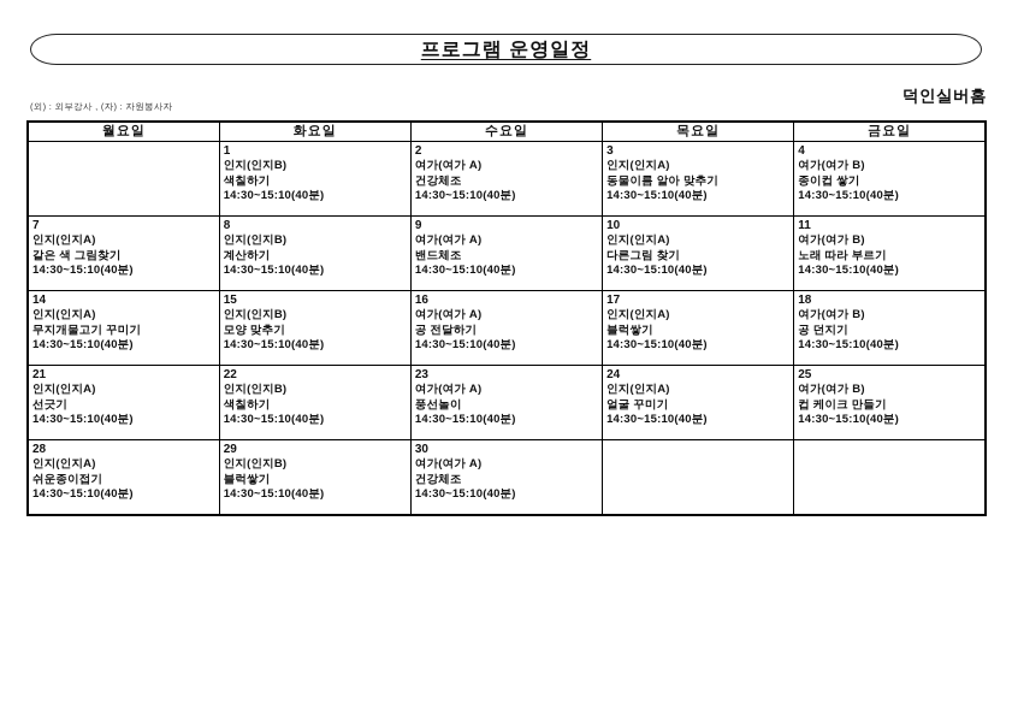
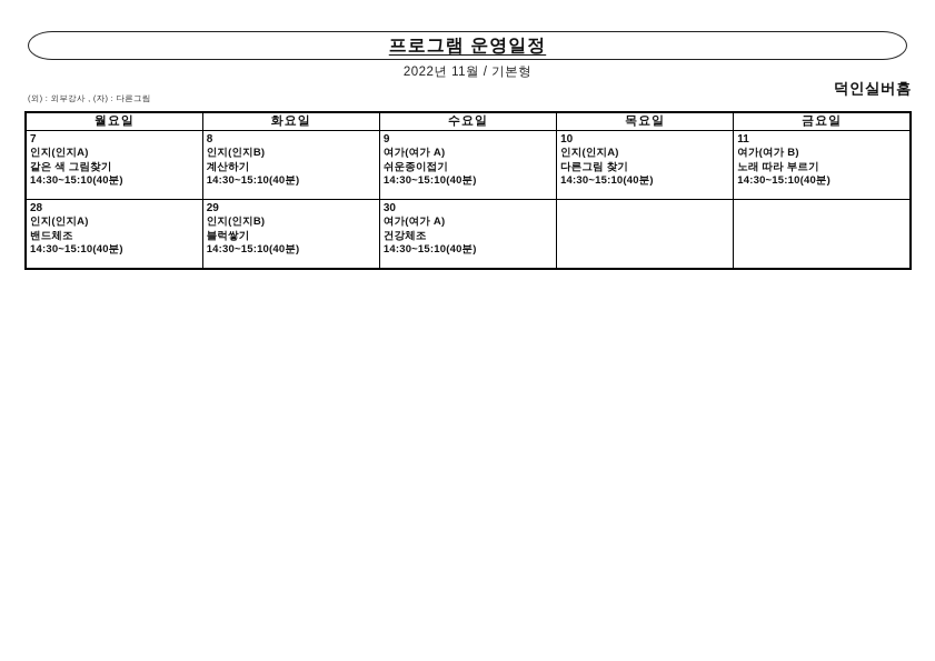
  프로그램 운영일정
+ 2022년 11월 / 기본형
  덕인실버홈
- (외) : 외부강사 , (자) : 자원봉사자
+ (외) : 외부강사 , (자) : 다른그림
  월요일	화요일	수요일	목요일	금요일
- 	1인지(인지B)색칠하기14:30~15:10(40분)	2여가(여가 A)건강체조14:30~15:10(40분)	3인지(인지A)동물이름 알아 맞추기14:30~15:10(40분)	4여가(여가 B)종이컵 쌓기14:30~15:10(40분)
- 7인지(인지A)같은 색 그림찾기14:30~15:10(40분)	8인지(인지B)계산하기14:30~15:10(40분)	9여가(여가 A)밴드체조14:30~15:10(40분)	10인지(인지A)다른그림 찾기14:30~15:10(40분)	11여가(여가 B)노래 따라 부르기14:30~15:10(40분)
+ 7인지(인지A)같은 색 그림찾기14:30~15:10(40분)	8인지(인지B)계산하기14:30~15:10(40분)	9여가(여가 A)쉬운종이접기14:30~15:10(40분)	10인지(인지A)다른그림 찾기14:30~15:10(40분)	11여가(여가 B)노래 따라 부르기14:30~15:10(40분)
- 14인지(인지A)무지개물고기 꾸미기14:30~15:10(40분)	15인지(인지B)모양 맞추기14:30~15:10(40분)	16여가(여가 A)공 전달하기14:30~15:10(40분)	17인지(인지A)블럭쌓기14:30~15:10(40분)	18여가(여가 B)공 던지기14:30~15:10(40분)
- 21인지(인지A)선긋기14:30~15:10(40분)	22인지(인지B)색칠하기14:30~15:10(40분)	23여가(여가 A)풍선놀이14:30~15:10(40분)	24인지(인지A)얼굴 꾸미기14:30~15:10(40분)	25여가(여가 B)컵 케이크 만들기14:30~15:10(40분)
- 28인지(인지A)쉬운종이접기14:30~15:10(40분)	29인지(인지B)블럭쌓기14:30~15:10(40분)	30여가(여가 A)건강체조14:30~15:10(40분)
+ 28인지(인지A)밴드체조14:30~15:10(40분)	29인지(인지B)블럭쌓기14:30~15:10(40분)	30여가(여가 A)건강체조14:30~15:10(40분)
